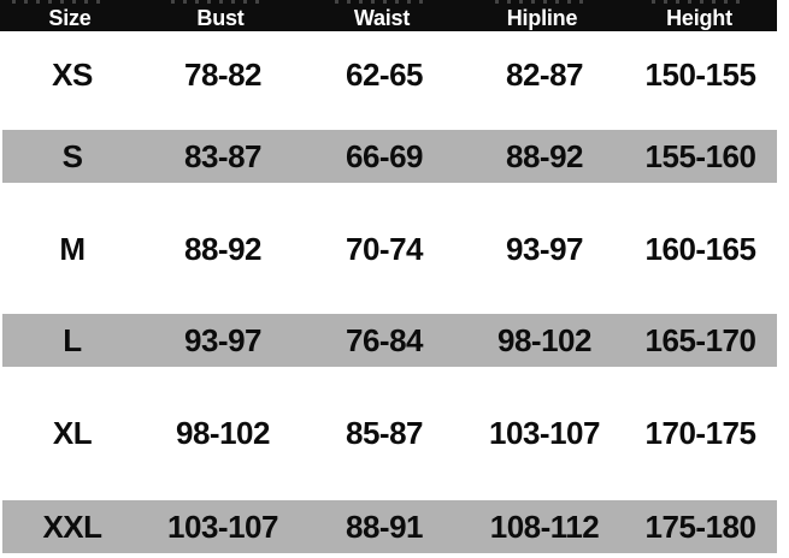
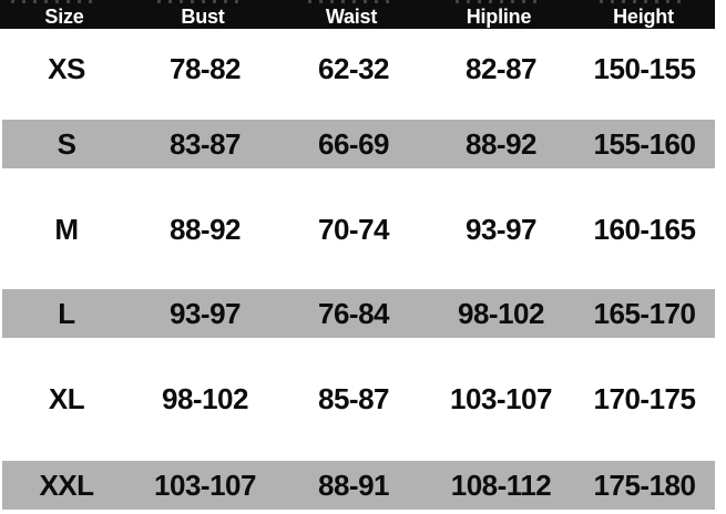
  Size
  Bust
  Waist
  Hipline
  Height
  XS
  78-82
- 62-65
+ 62-32
  82-87
  150-155
  S
  83-87
  66-69
  88-92
  155-160
  M
  88-92
  70-74
  93-97
  160-165
  L
  93-97
  76-84
  98-102
  165-170
  XL
  98-102
  85-87
  103-107
  170-175
  XXL
  103-107
  88-91
  108-112
  175-180
